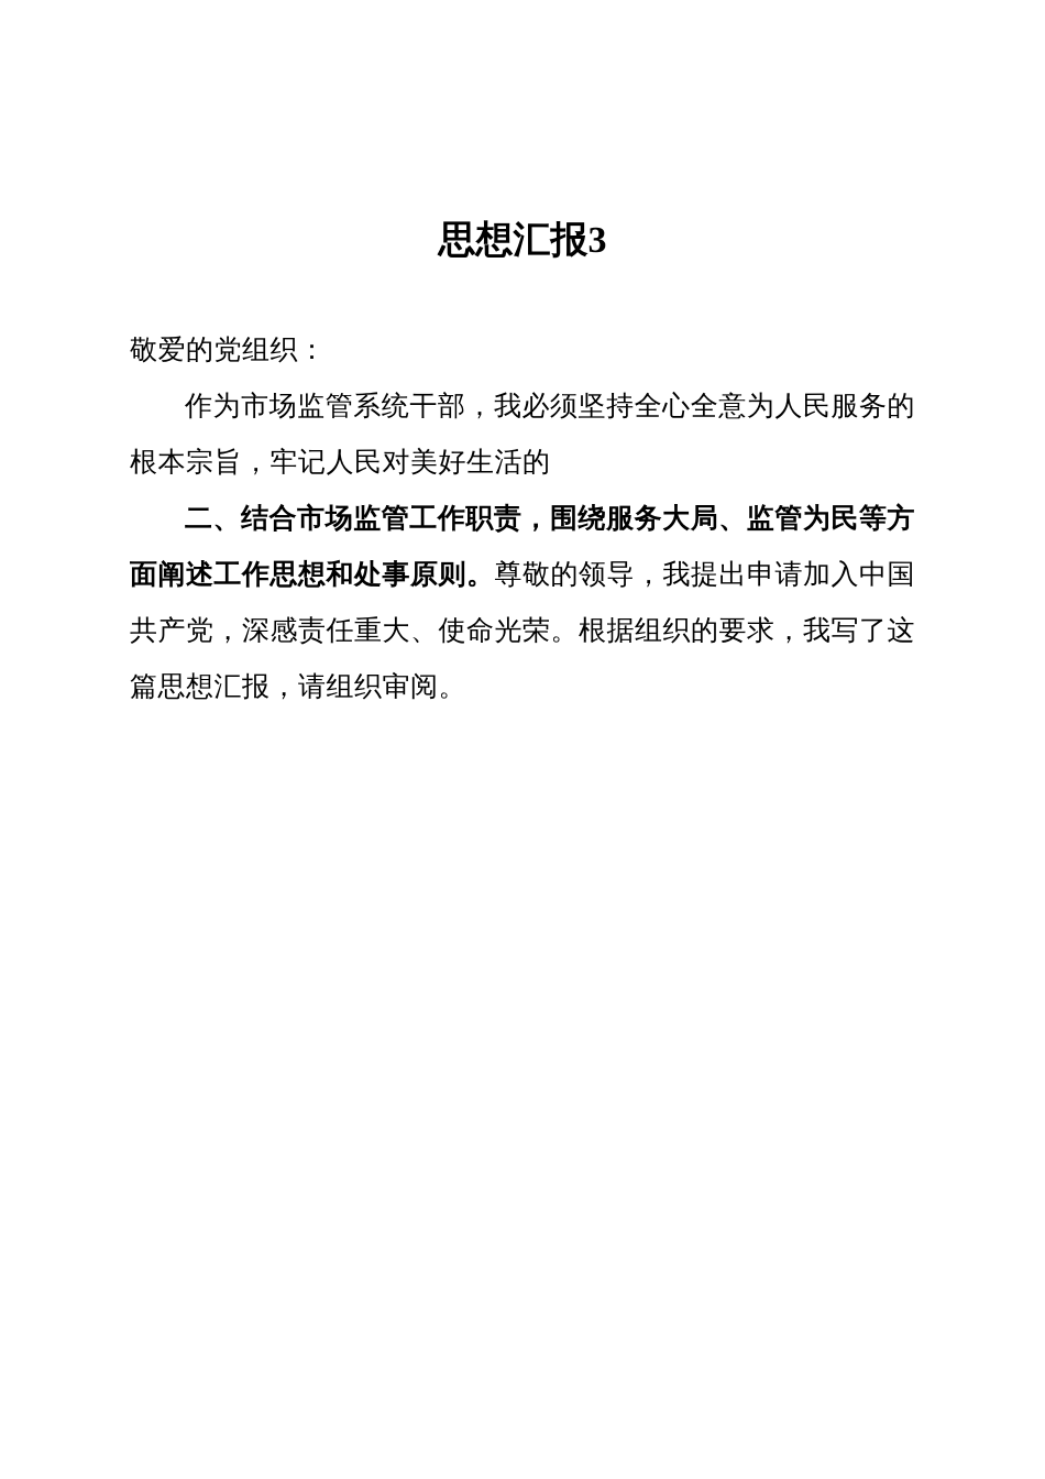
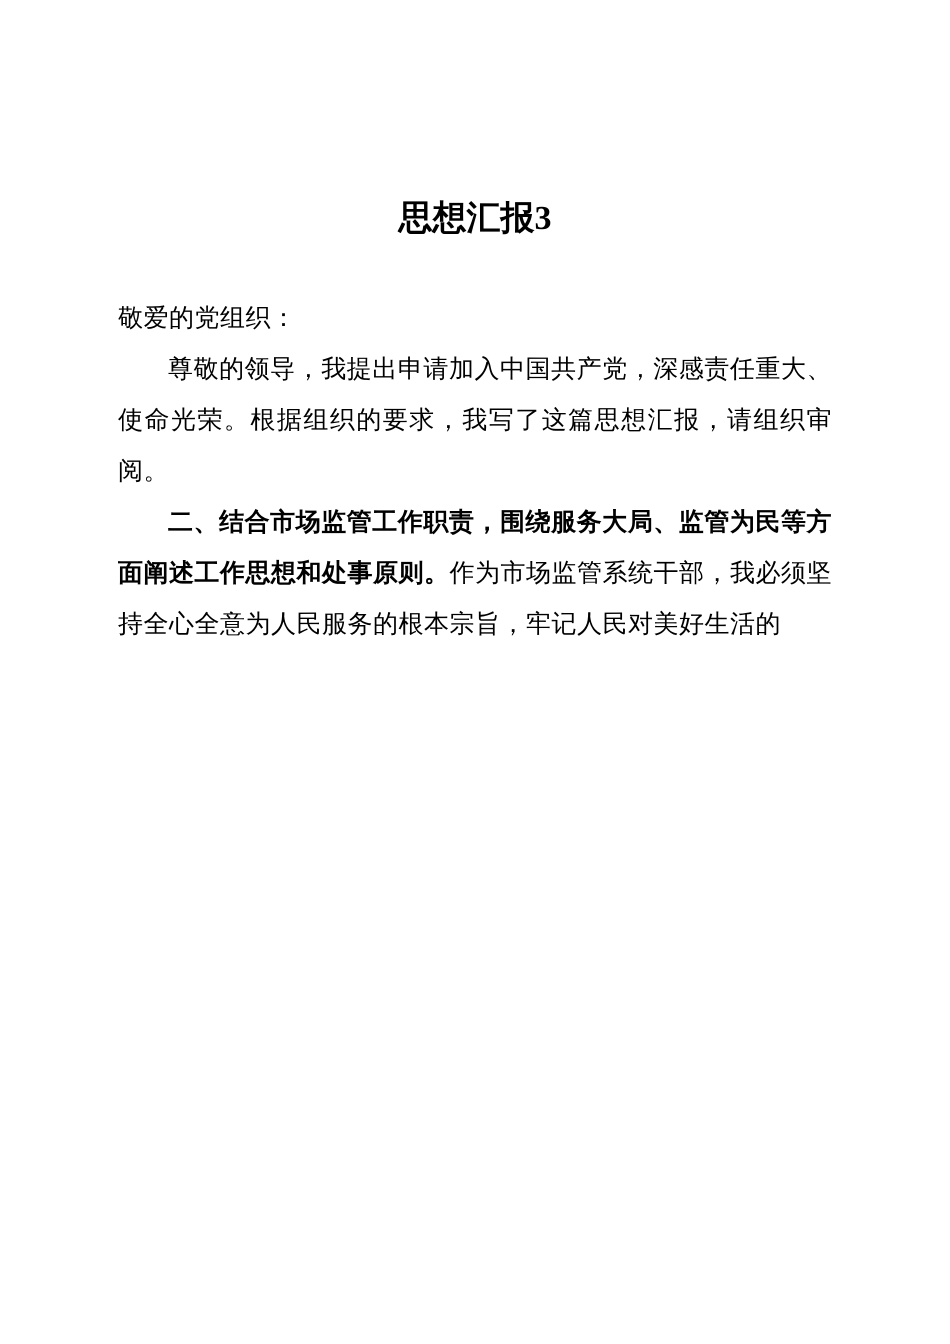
  思想汇报3
  敬爱的党组织：
- 作为市场监管系统干部，我必须坚持全心全意为人民服务的根本宗旨，牢记人民对美好生活的
+ 尊敬的领导，我提出申请加入中国共产党，深感责任重大、使命光荣。根据组织的要求，我写了这篇思想汇报，请组织审阅。
- 二、结合市场监管工作职责，围绕服务大局、监管为民等方面阐述工作思想和处事原则。尊敬的领导，我提出申请加入中国共产党，深感责任重大、使命光荣。根据组织的要求，我写了这篇思想汇报，请组织审阅。
+ 二、结合市场监管工作职责，围绕服务大局、监管为民等方面阐述工作思想和处事原则。作为市场监管系统干部，我必须坚持全心全意为人民服务的根本宗旨，牢记人民对美好生活的
